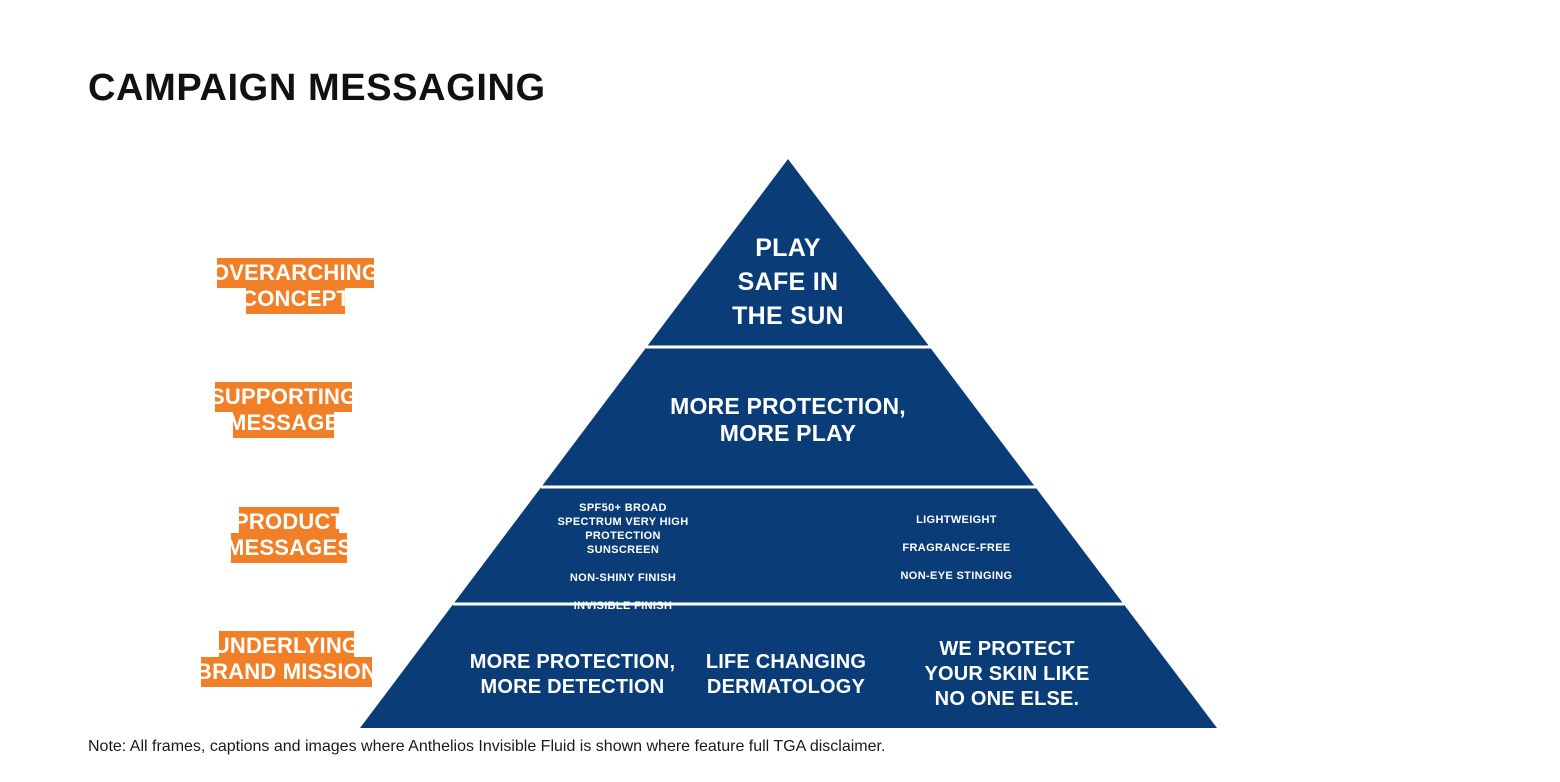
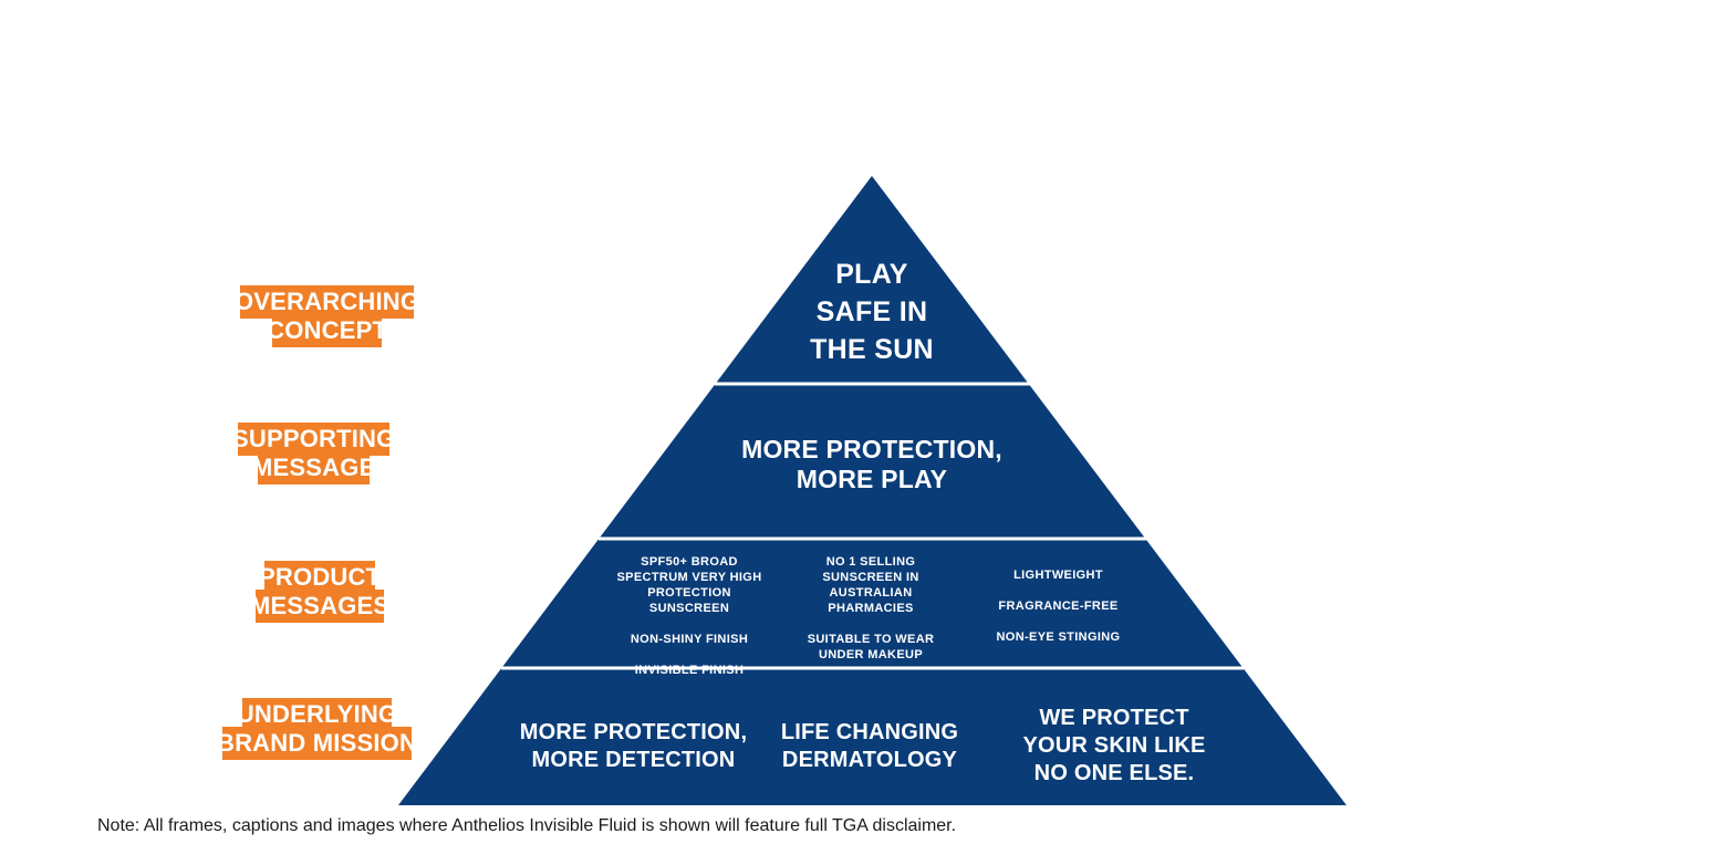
- CAMPAIGN MESSAGING
  PLAY
  SAFE IN
  THE SUN
  MORE PROTECTION,
  MORE PLAY
  SPF50+ BROAD
  SPECTRUM VERY HIGH
  PROTECTION SUNSCREEN
  NON-SHINY FINISH
  INVISIBLE FINISH
+ NO 1 SELLING
+ SUNSCREEN IN
+ AUSTRALIAN
+ PHARMACIES
+ SUITABLE TO WEAR
+ UNDER MAKEUP
  LIGHTWEIGHT
  FRAGRANCE-FREE
  NON-EYE STINGING
  MORE PROTECTION,
  MORE DETECTION
  LIFE CHANGING
  DERMATOLOGY
  WE PROTECT
  YOUR SKIN LIKE
  NO ONE ELSE.
  OVERARCHING
  CONCEPT
  SUPPORTING
  MESSAGE
  PRODUCT
  MESSAGES
  UNDERLYING
  BRAND MISSION
- Note: All frames, captions and images where Anthelios Invisible Fluid is shown where feature full TGA disclaimer.
+ Note: All frames, captions and images where Anthelios Invisible Fluid is shown will feature full TGA disclaimer.
